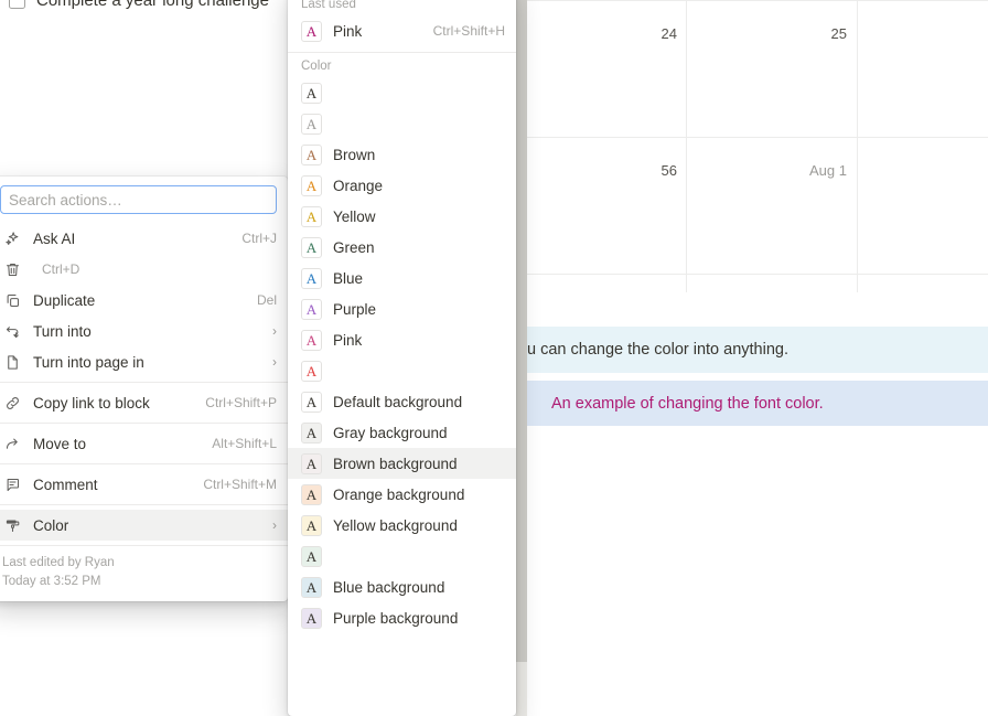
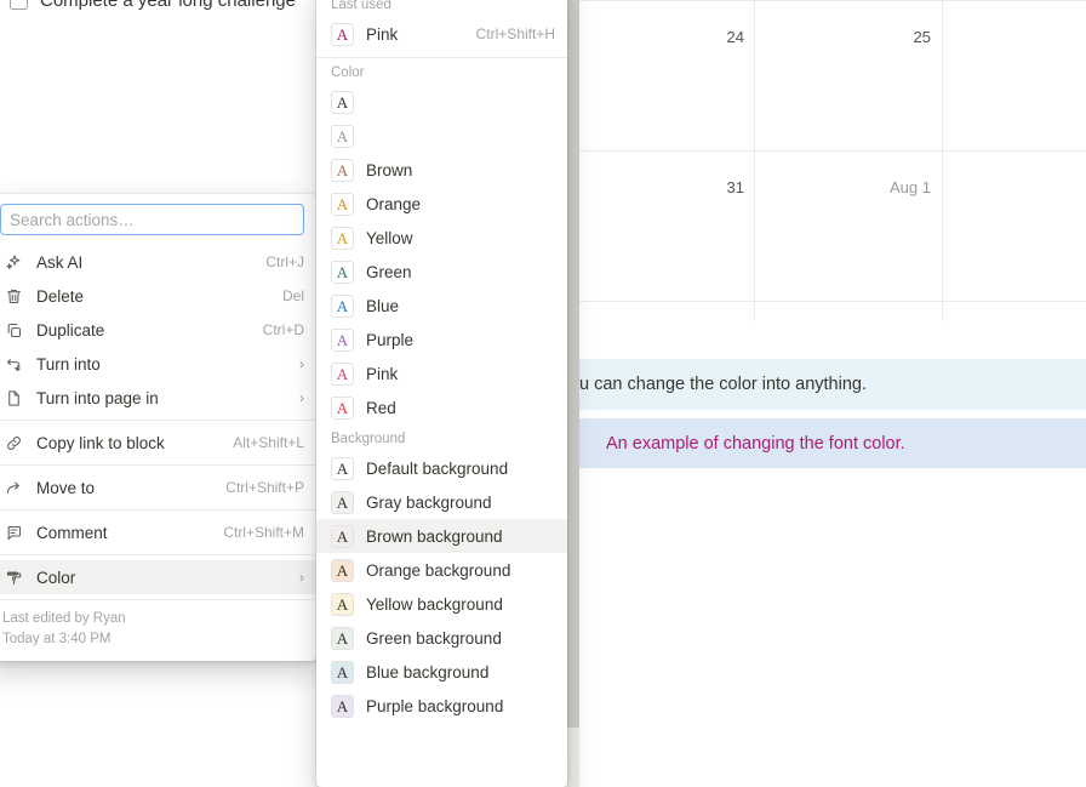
  Complete a year long challenge
  24
  25
- 56
+ 31
  Aug 1
  u can change the color into anything.
  An example of changing the font color.
  Search actions…
  Ask AI
  Ctrl+J
+ Delete
- Ctrl+D
+ Del
  Duplicate
- Del
+ Ctrl+D
  Turn into
  ›
  Turn into page in
  ›
  Copy link to block
- Ctrl+Shift+P
+ Alt+Shift+L
  Move to
- Alt+Shift+L
+ Ctrl+Shift+P
  Comment
  Ctrl+Shift+M
  Color
  ›
  Last edited by Ryan
- Today at 3:52 PM
+ Today at 3:40 PM
  Last used
  A
  Pink
  Ctrl+Shift+H
  Color
  A
  A
  A
  Brown
  A
  Orange
  A
  Yellow
  A
  Green
  A
  Blue
  A
  Purple
  A
  Pink
  A
+ Red
+ Background
  A
  Default background
  A
  Gray background
  A
  Brown background
  A
  Orange background
  A
  Yellow background
  A
+ Green background
  A
  Blue background
  A
  Purple background
